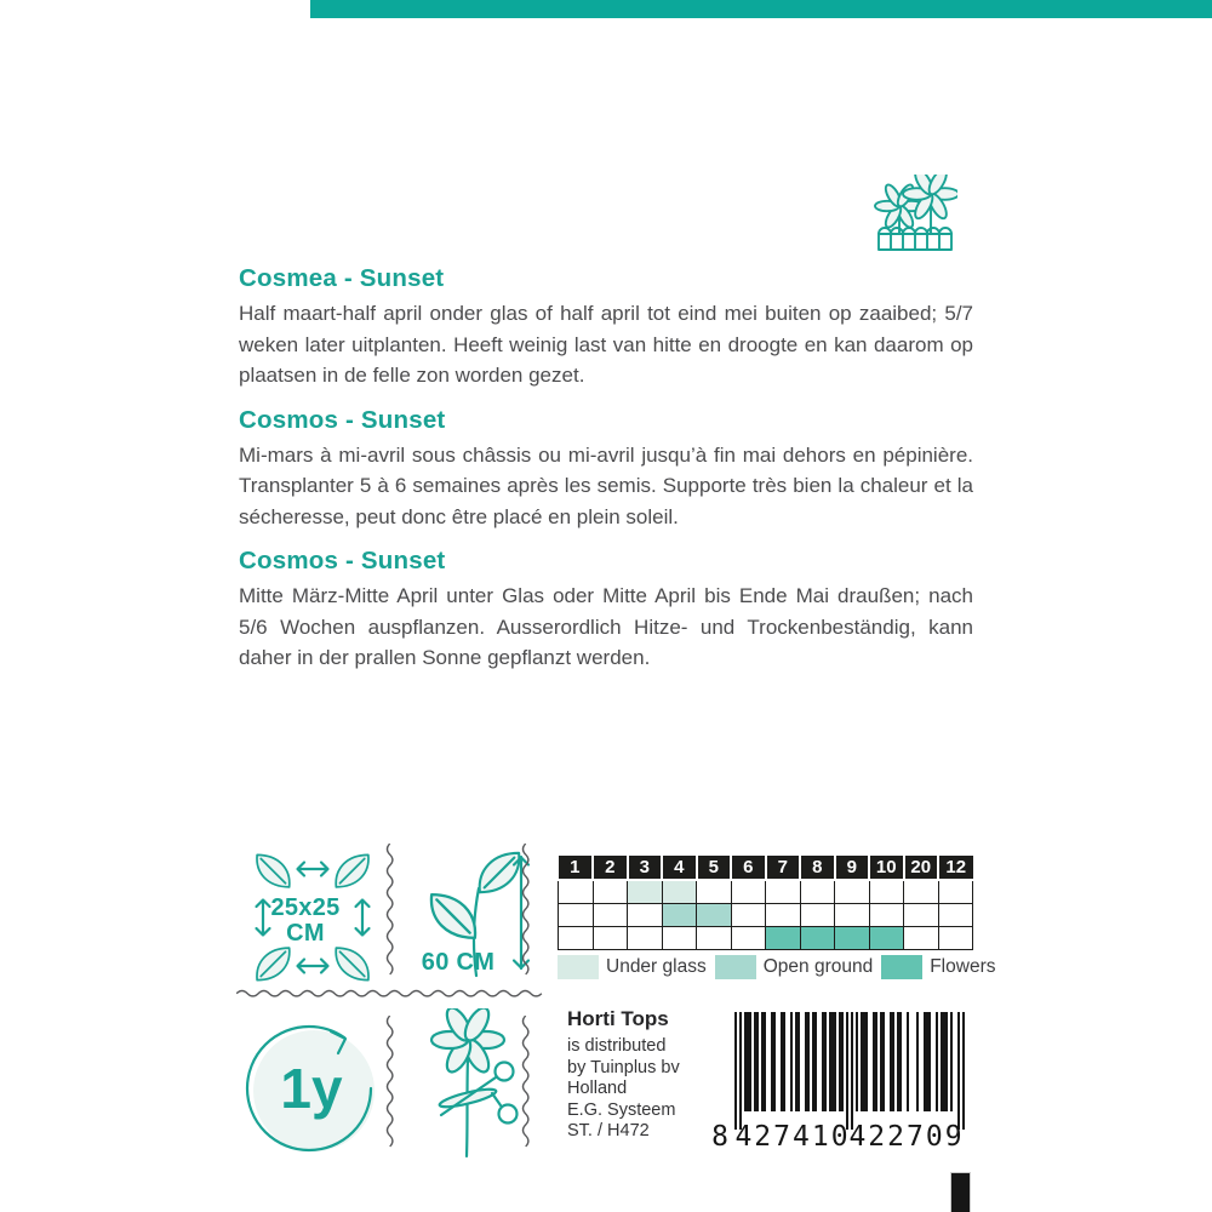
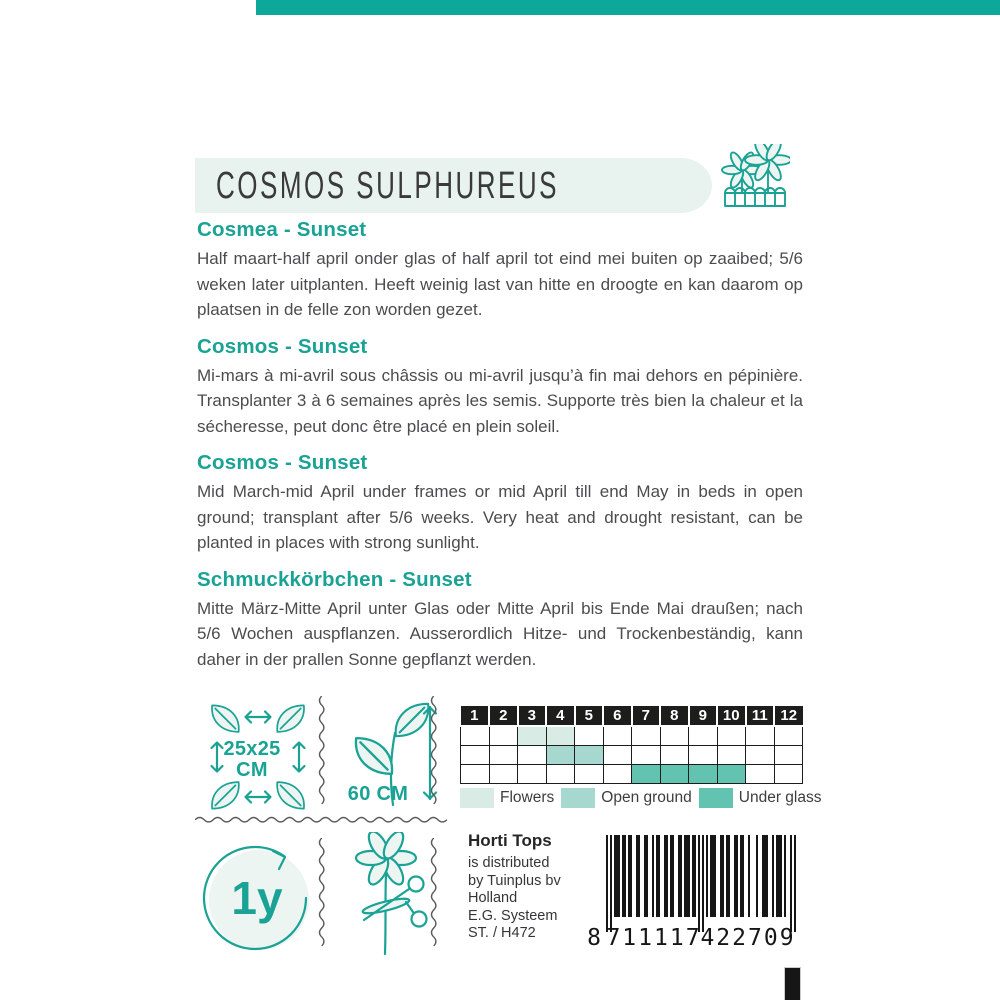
+ COSMOS SULPHUREUS
  Cosmea - Sunset
- Half maart-half april onder glas of half april tot eind mei buiten op zaaibed; 5/7 weken later uitplanten. Heeft weinig last van hitte en droogte en kan daarom op plaatsen in de felle zon worden gezet.
+ Half maart-half april onder glas of half april tot eind mei buiten op zaaibed; 5/6 weken later uitplanten. Heeft weinig last van hitte en droogte en kan daarom op plaatsen in de felle zon worden gezet.
  Cosmos - Sunset
- Mi-mars à mi-avril sous châssis ou mi-avril jusqu’à fin mai dehors en pépinière. Transplanter 5 à 6 semaines après les semis. Supporte très bien la chaleur et la sécheresse, peut donc être placé en plein soleil.
+ Mi-mars à mi-avril sous châssis ou mi-avril jusqu’à fin mai dehors en pépinière. Transplanter 3 à 6 semaines après les semis. Supporte très bien la chaleur et la sécheresse, peut donc être placé en plein soleil.
  Cosmos - Sunset
+ Mid March-mid April under frames or mid April till end May in beds in open ground; transplant after 5/6 weeks. Very heat and drought resistant, can be planted in places with strong sunlight.
+ Schmuckkörbchen - Sunset
  Mitte März-Mitte April unter Glas oder Mitte April bis Ende Mai draußen; nach 5/6 Wochen auspflanzen. Ausserordlich Hitze- und Trockenbeständig, kann daher in der prallen Sonne gepflanzt werden.
  25x25
  CM
  60 CM
  1y
- 1	2	3	4	5	6	7	8	9	10	20	12
+ 1	2	3	4	5	6	7	8	9	10	11	12
- Under glass
+ Flowers
  Open ground
- Flowers
+ Under glass
  Horti Tops
  is distributed
  by Tuinplus bv
  Holland
  E.G. Systeem
  ST. / H472
  8
- 427410
+ 711117
  422709
